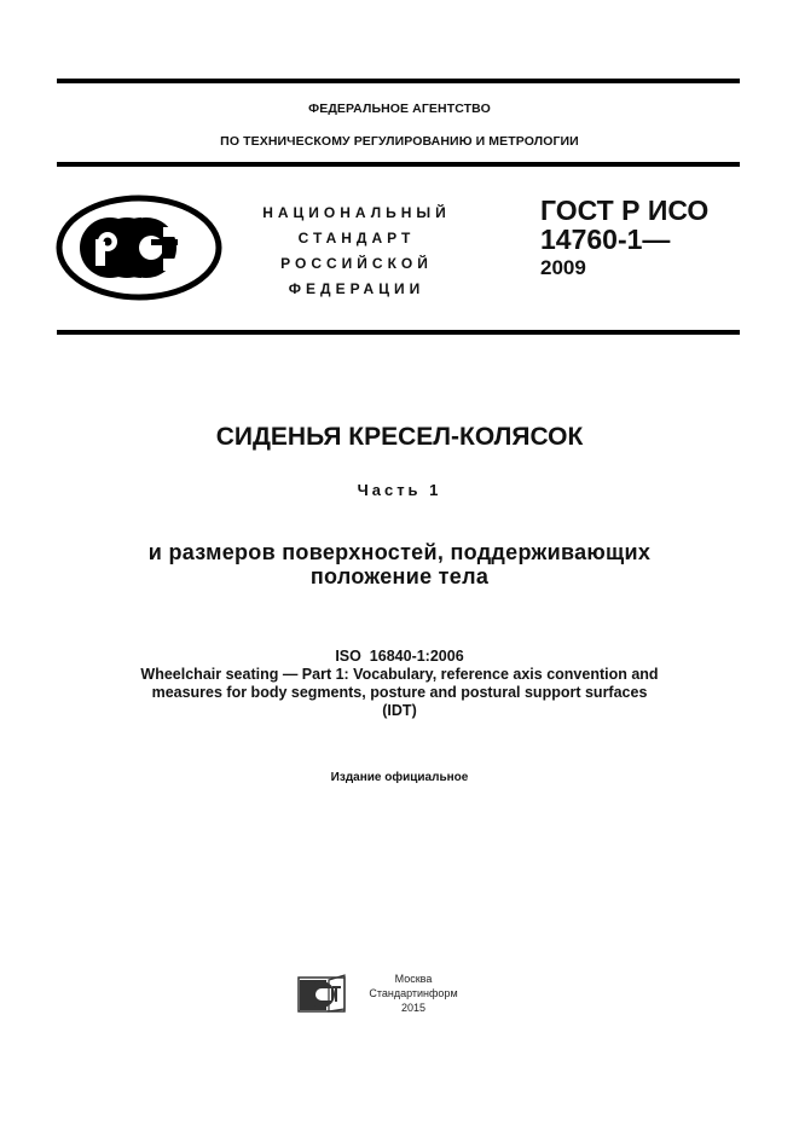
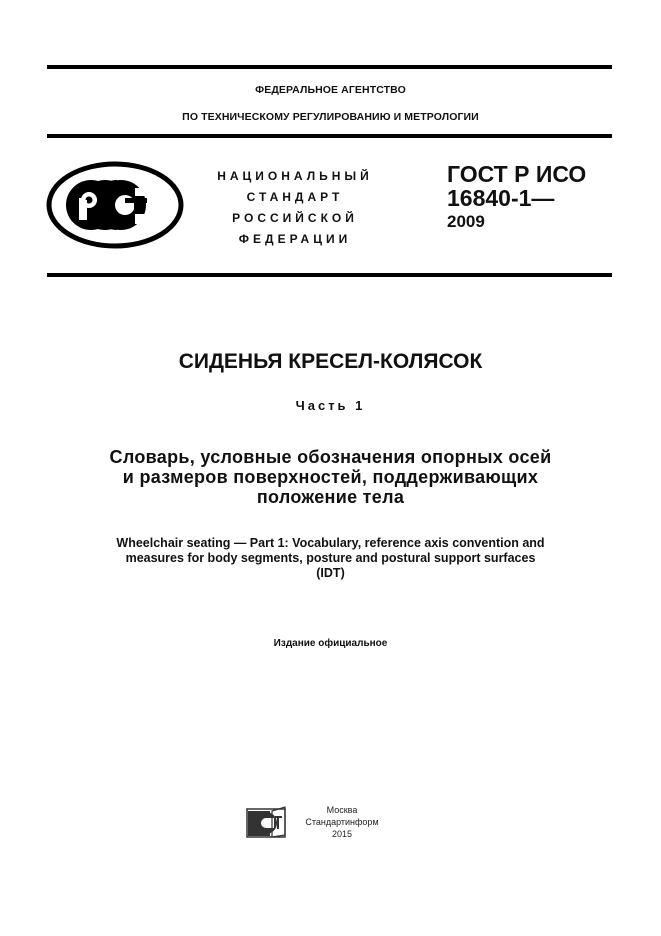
  ФЕДЕРАЛЬНОЕ АГЕНТСТВО
  ПО ТЕХНИЧЕСКОМУ РЕГУЛИРОВАНИЮ И МЕТРОЛОГИИ
  НАЦИОНАЛЬНЫЙ
  СТАНДАРТ
  РОССИЙСКОЙ
  ФЕДЕРАЦИИ
  ГОСТ Р ИСО
- 14760-1—
+ 16840-1—
  2009
  СИДЕНЬЯ КРЕСЕЛ-КОЛЯСОК
  Часть 1
+ Словарь, условные обозначения опорных осей
  и размеров поверхностей, поддерживающих
  положение тела
- ISO 16840-1:2006
  Wheelchair seating — Part 1: Vocabulary, reference axis convention and
  measures for body segments, posture and postural support surfaces
  (IDT)
  Издание официальное
  Москва
  Стандартинформ
  2015
